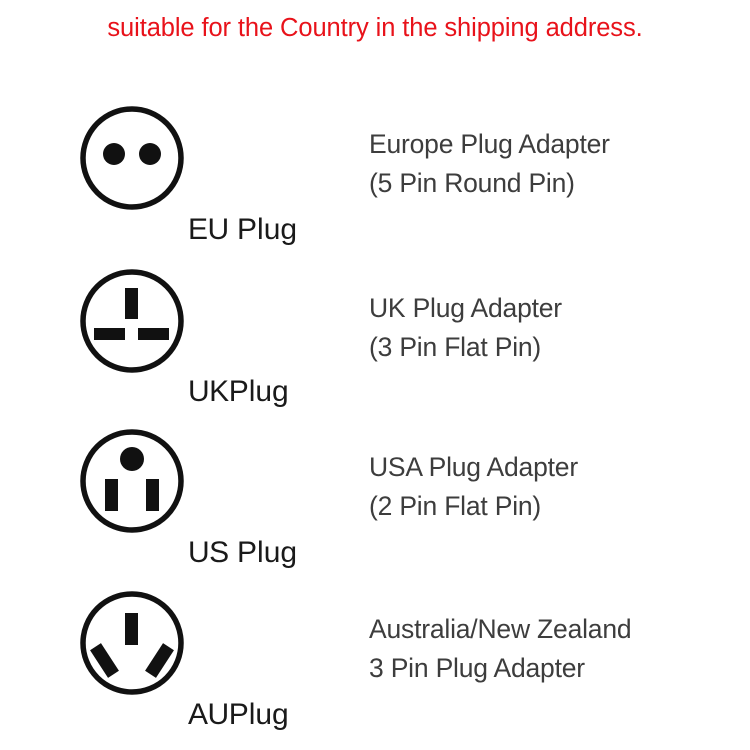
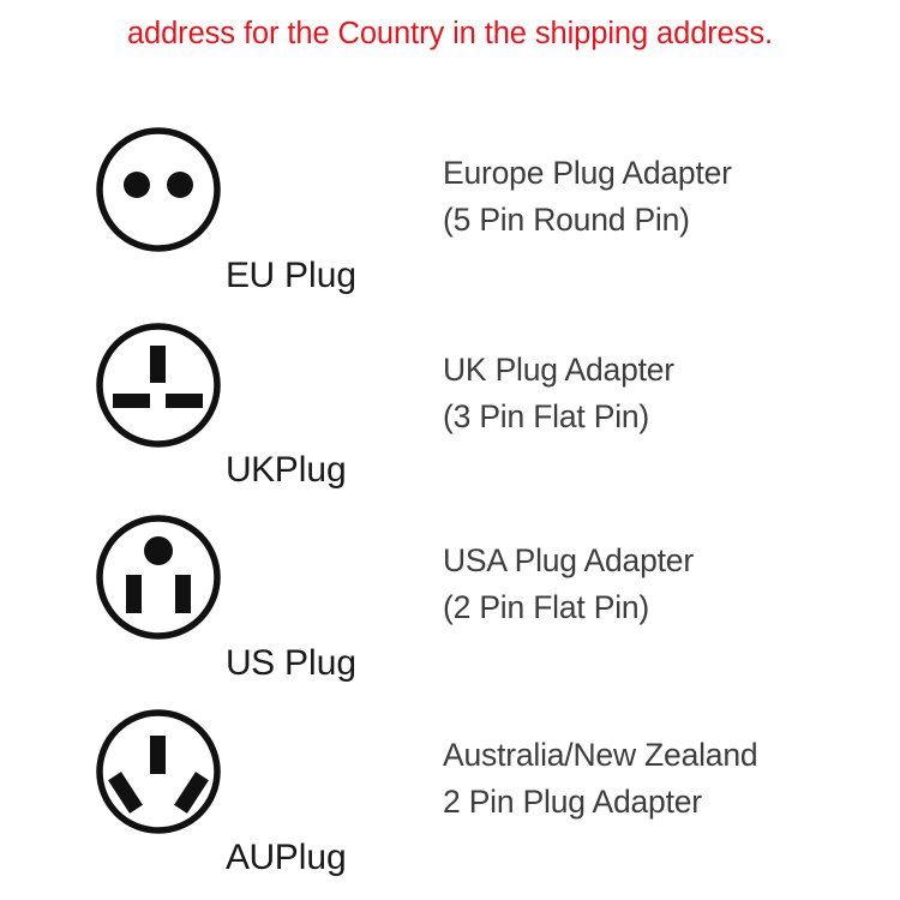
- suitable for the Country in the shipping address.
+ address for the Country in the shipping address.
  EU Plug
  Europe Plug Adapter
  (5 Pin Round Pin)
  UKPlug
  UK Plug Adapter
  (3 Pin Flat Pin)
  US Plug
  USA Plug Adapter
  (2 Pin Flat Pin)
  AUPlug
  Australia/New Zealand
- 3 Pin Plug Adapter
+ 2 Pin Plug Adapter
